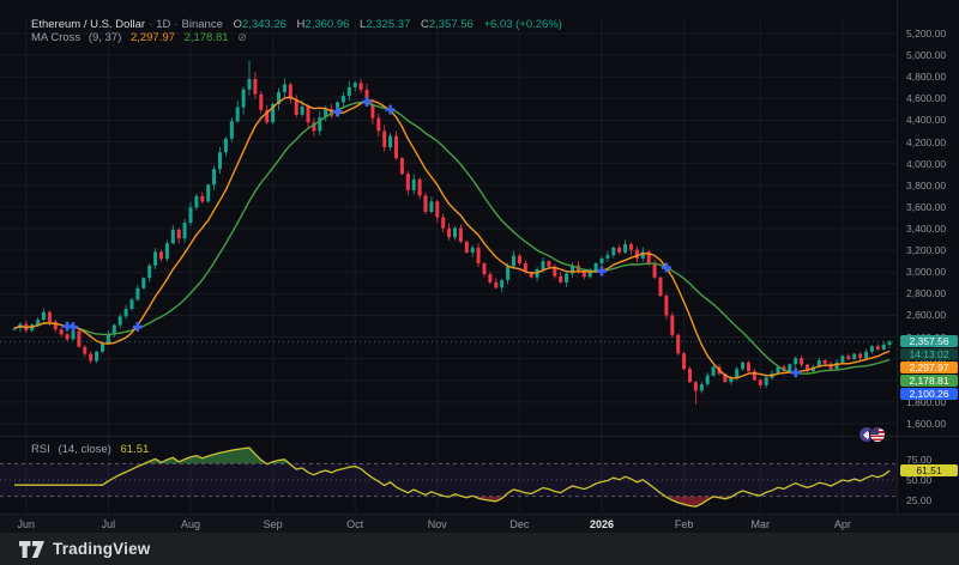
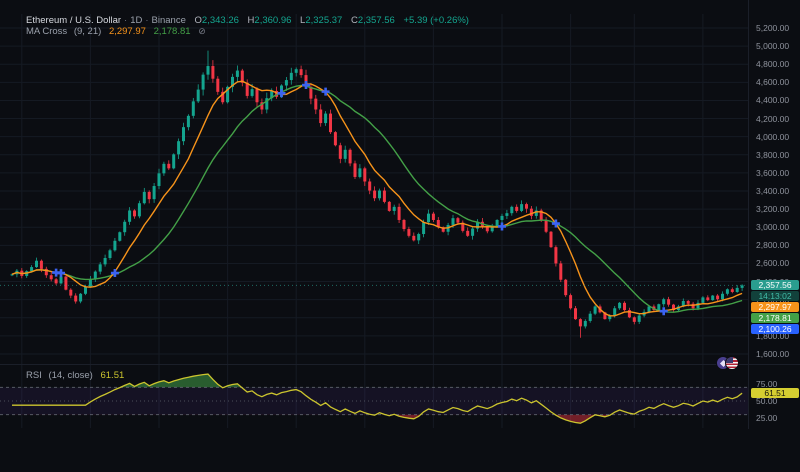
- Ethereum / U.S. Dollar · 1D · Binance O2,343.26 H2,360.96 L2,325.37 C2,357.56 +6.03 (+0.26%)
+ Ethereum / U.S. Dollar · 1D · Binance O2,343.26 H2,360.96 L2,325.37 C2,357.56 +5.39 (+0.26%)
- MA Cross (9, 37) 2,297.97 2,178.81 ⊘
+ MA Cross (9, 21) 2,297.97 2,178.81 ⊘
  RSI (14, close) 61.51
  1,600.00
  1,800.00
  2,600.00
  2,800.00
  3,000.00
  3,200.00
  3,400.00
  3,600.00
  3,800.00
  4,000.00
  4,200.00
  4,400.00
  4,600.00
  4,800.00
  5,000.00
  5,200.00
  2,357.56
  14:13:02
  2,297.97
  2,178.81
  2,100.26
  75.00
  50.00
  25.00
  61.51
- Jun
- Jul
- Aug
- Sep
- Oct
- Nov
- Dec
- 2026
- Feb
- Mar
- Apr
- TradingView
